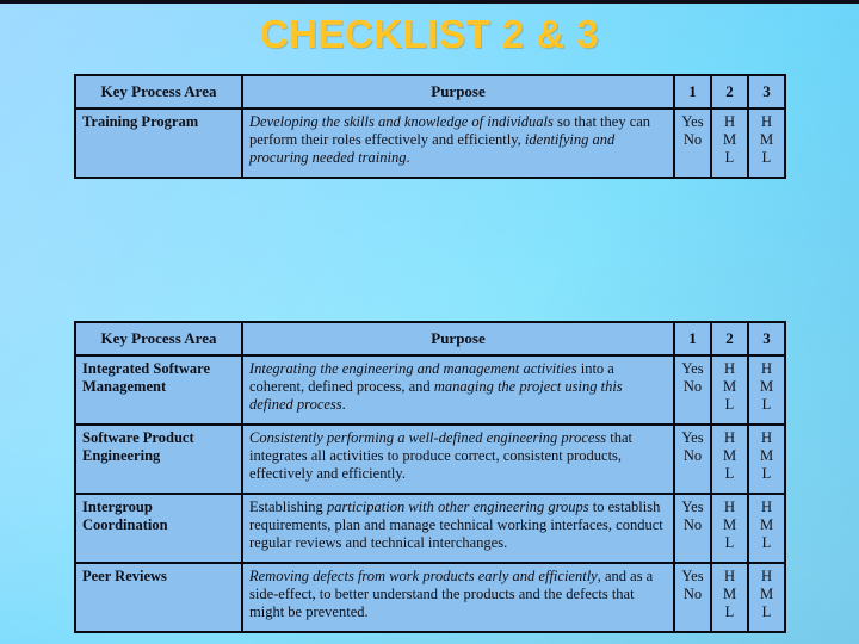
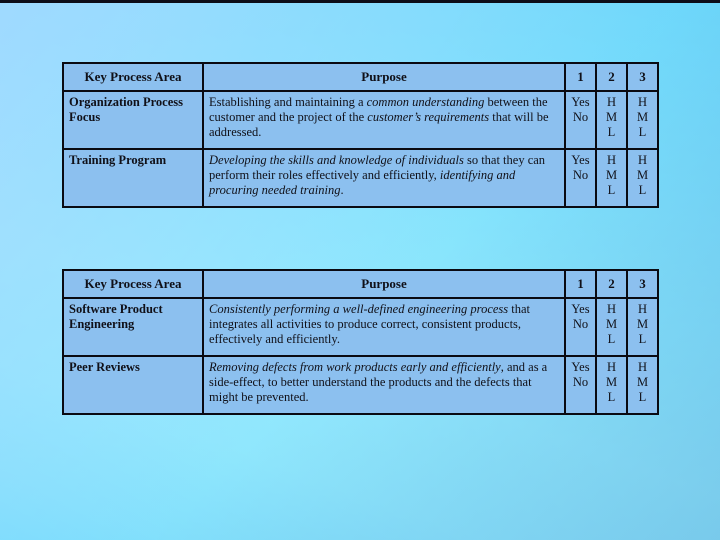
- CHECKLIST 2 & 3
  Key Process Area	Purpose	1	2	3
+ Organization Process Focus	Establishing and maintaining a common understanding between the customer and the project of the customer’s requirements that will be addressed.	YesNo	HML	HML
  Training Program	Developing the skills and knowledge of individuals so that they can perform their roles effectively and efficiently, identifying and procuring needed training.	YesNo	HML	HML
  Key Process Area	Purpose	1	2	3
- Integrated Software Management	Integrating the engineering and management activities into a coherent, defined process, and managing the project using this defined process.	YesNo	HML	HML
  Software Product Engineering	Consistently performing a well-defined engineering process that integrates all activities to produce correct, consistent products, effectively and efficiently.	YesNo	HML	HML
- Intergroup Coordination	Establishing participation with other engineering groups to establish requirements, plan and manage technical working interfaces, conduct regular reviews and technical interchanges.	YesNo	HML	HML
  Peer Reviews	Removing defects from work products early and efficiently, and as a side-effect, to better understand the products and the defects that might be prevented.	YesNo	HML	HML
